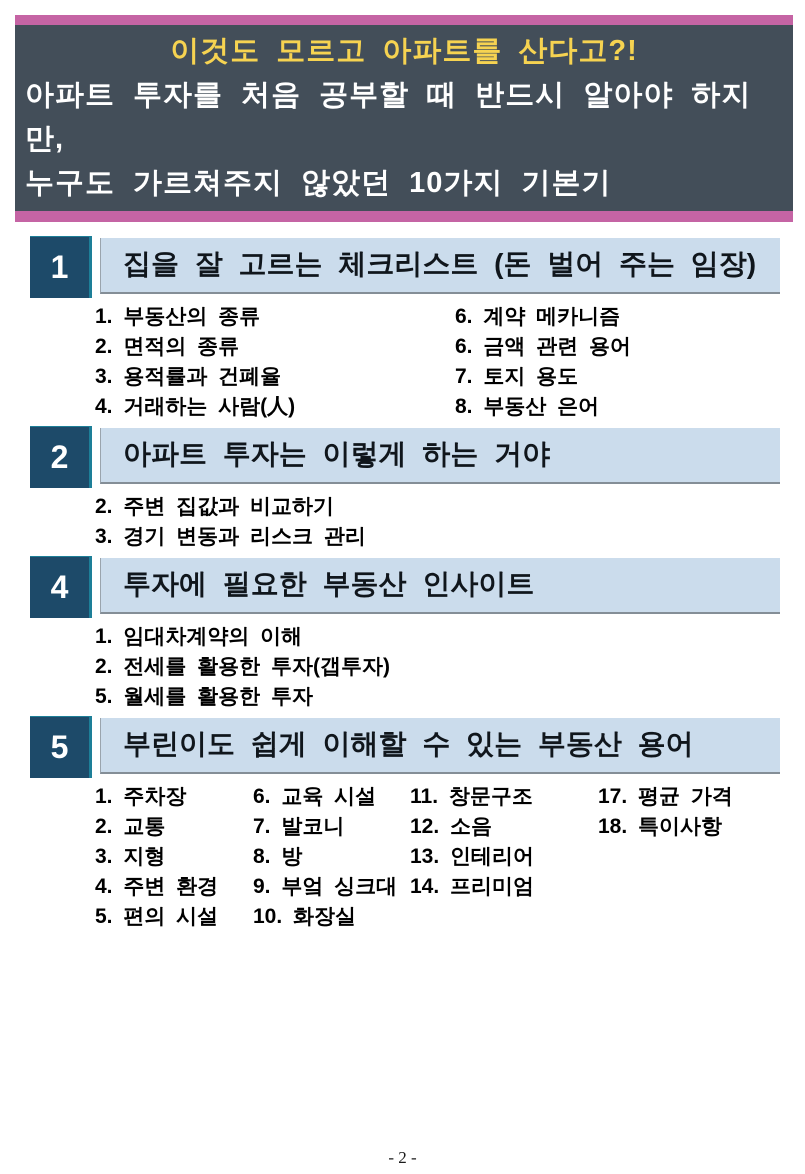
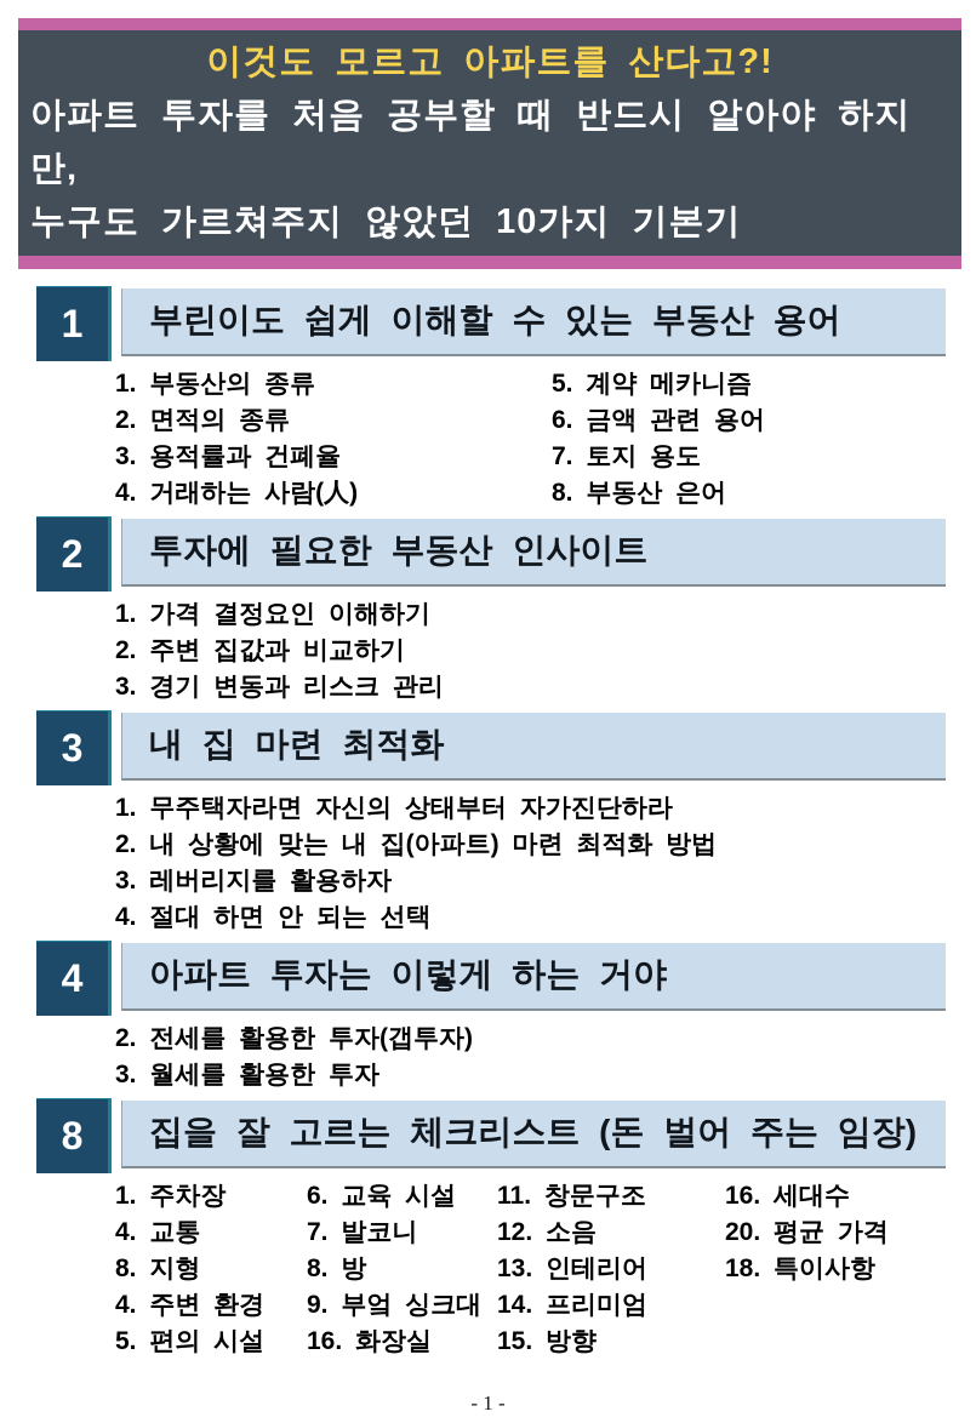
  이것도 모르고 아파트를 산다고?!
  아파트 투자를 처음 공부할 때 반드시 알아야 하지만,
  누구도 가르쳐주지 않았던 10가지 기본기
  1
- 집을 잘 고르는 체크리스트 (돈 벌어 주는 임장)
+ 부린이도 쉽게 이해할 수 있는 부동산 용어
  1. 부동산의 종류
  2. 면적의 종류
  3. 용적률과 건폐율
  4. 거래하는 사람(人)
- 6. 계약 메카니즘
+ 5. 계약 메카니즘
  6. 금액 관련 용어
  7. 토지 용도
  8. 부동산 은어
  2
- 아파트 투자는 이렇게 하는 거야
+ 투자에 필요한 부동산 인사이트
+ 1. 가격 결정요인 이해하기
  2. 주변 집값과 비교하기
  3. 경기 변동과 리스크 관리
+ 3
+ 내 집 마련 최적화
+ 1. 무주택자라면 자신의 상태부터 자가진단하라
+ 2. 내 상황에 맞는 내 집(아파트) 마련 최적화 방법
+ 3. 레버리지를 활용하자
+ 4. 절대 하면 안 되는 선택
  4
- 투자에 필요한 부동산 인사이트
+ 아파트 투자는 이렇게 하는 거야
- 1. 임대차계약의 이해
  2. 전세를 활용한 투자(갭투자)
- 5. 월세를 활용한 투자
+ 3. 월세를 활용한 투자
- 5
+ 8
- 부린이도 쉽게 이해할 수 있는 부동산 용어
+ 집을 잘 고르는 체크리스트 (돈 벌어 주는 임장)
  1. 주차장
- 2. 교통
+ 4. 교통
- 3. 지형
+ 8. 지형
  4. 주변 환경
  5. 편의 시설
  6. 교육 시설
  7. 발코니
  8. 방
  9. 부엌 싱크대
- 10. 화장실
+ 16. 화장실
  11. 창문구조
  12. 소음
  13. 인테리어
  14. 프리미엄
+ 15. 방향
+ 16. 세대수
- 17. 평균 가격
+ 20. 평균 가격
  18. 특이사항
- - 2 -
+ - 1 -
